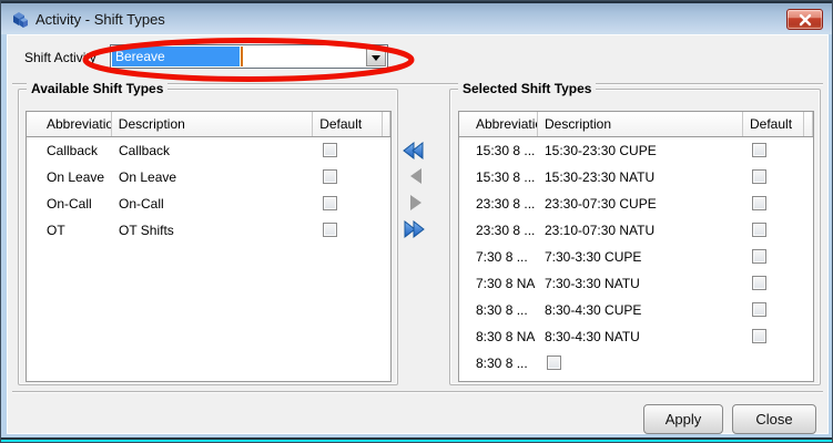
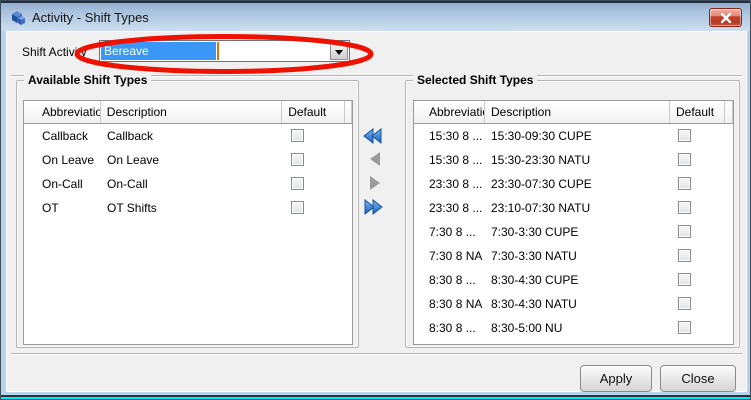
  Activity - Shift Types
  Shift Activy
  Bereave
  Available Shift Types
  Abbreviatio
  Description
  Default
  Callback
  Callback
  On Leave
  On Leave
  On-Call
  On-Call
  OT
  OT Shifts
  Selected Shift Types
  Abbreviati
  Description
  Default
  15:30 8 ...
- 15:30-23:30 CUPE
+ 15:30-09:30 CUPE
  15:30 8 ...
  15:30-23:30 NATU
  23:30 8 ...
  23:30-07:30 CUPE
  23:30 8 ...
  23:10-07:30 NATU
  7:30 8 ...
  7:30-3:30 CUPE
  7:30 8 NA
  7:30-3:30 NATU
  8:30 8 ...
  8:30-4:30 CUPE
  8:30 8 NA
  8:30-4:30 NATU
  8:30 8 ...
+ 8:30-5:00 NU
  Apply
  Close
